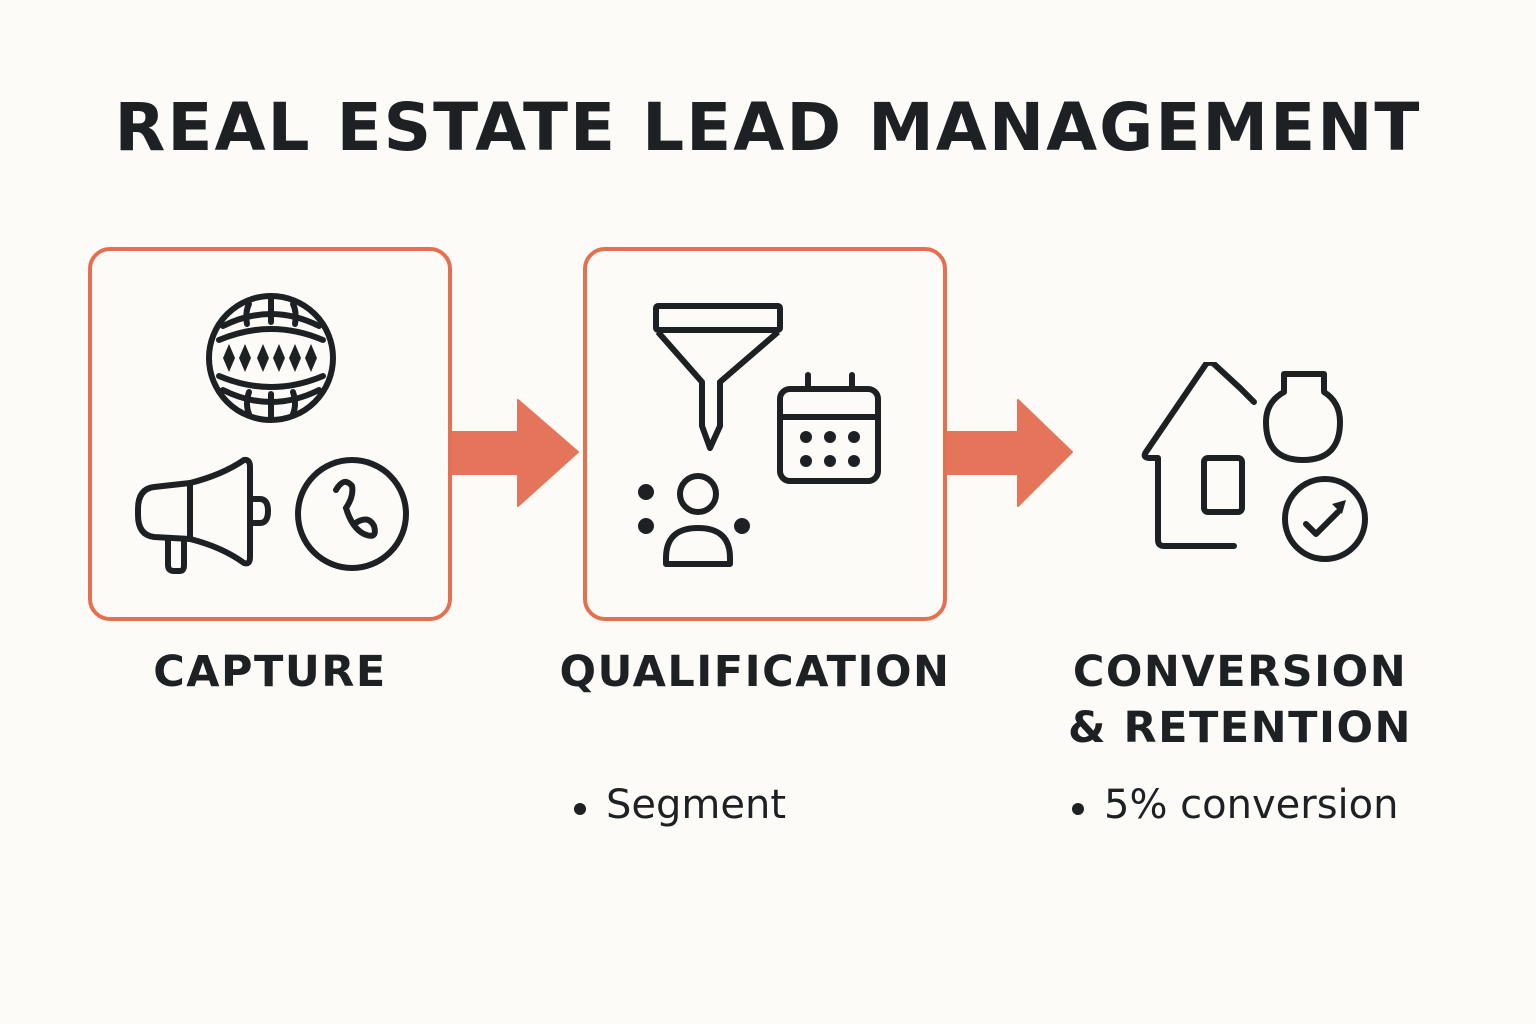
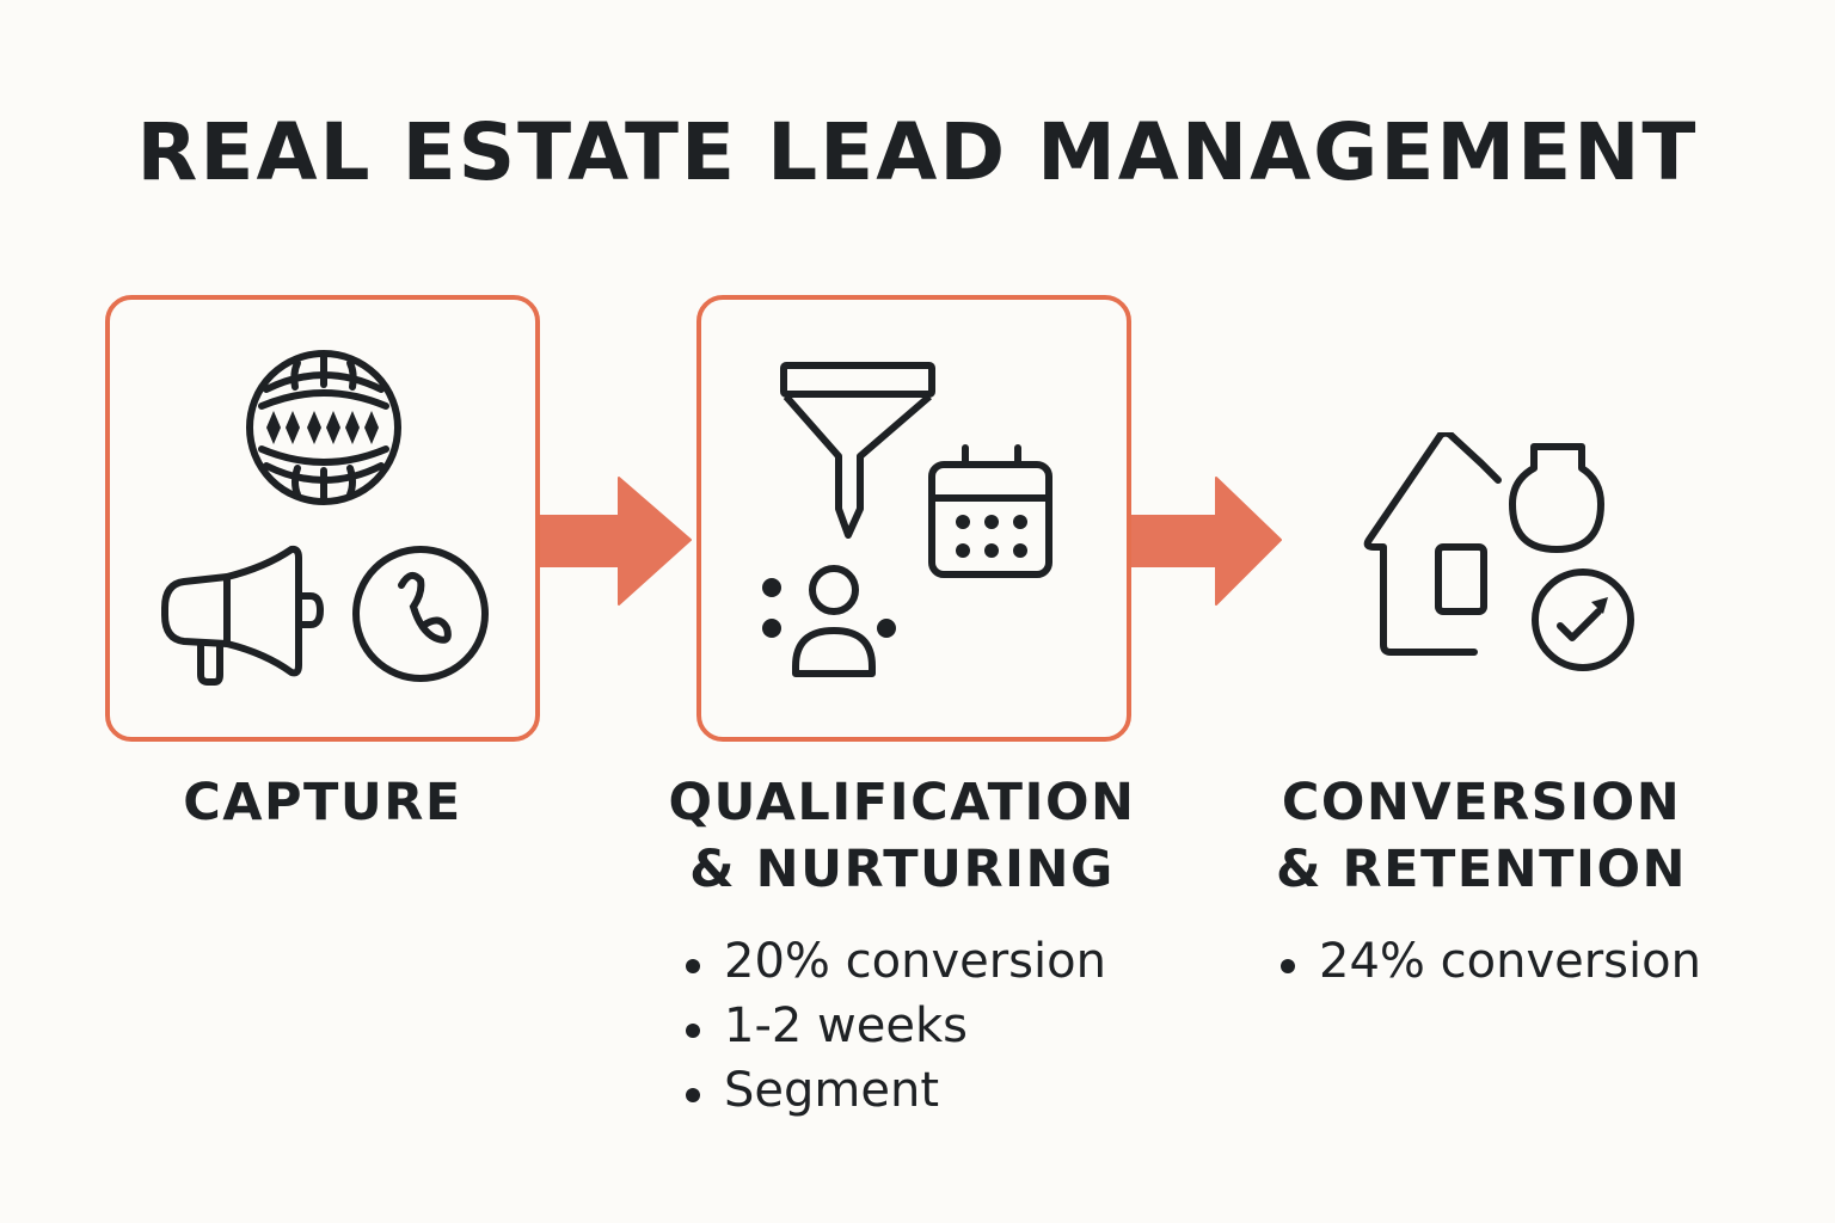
  REAL ESTATE LEAD MANAGEMENT
  CAPTURE
  QUALIFICATION
+ & NURTURING
+ 20% conversion
+ 1-2 weeks
  Segment
  CONVERSION
  & RETENTION
- 5% conversion
+ 24% conversion
